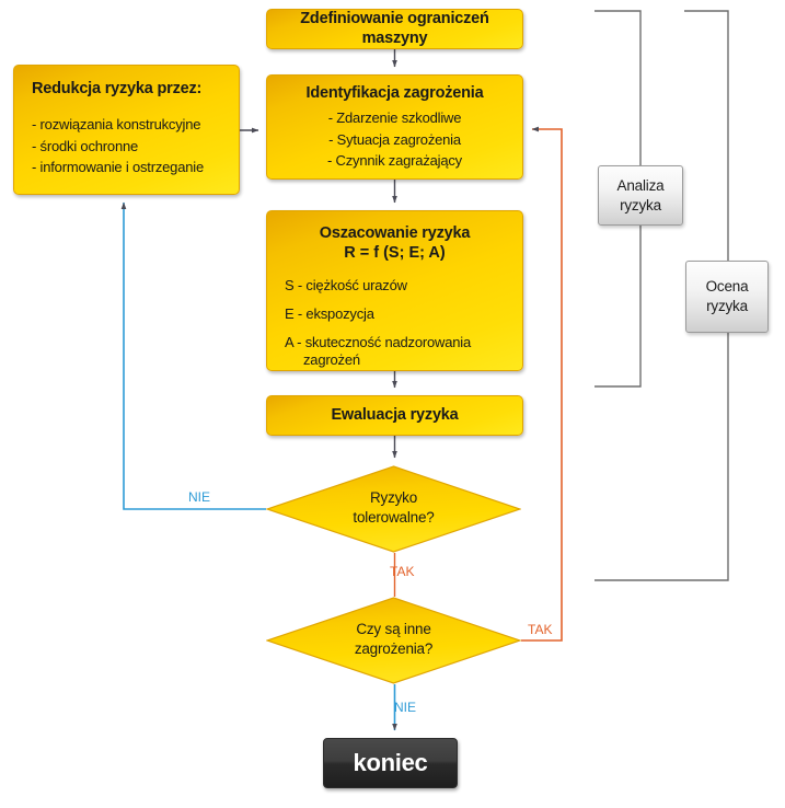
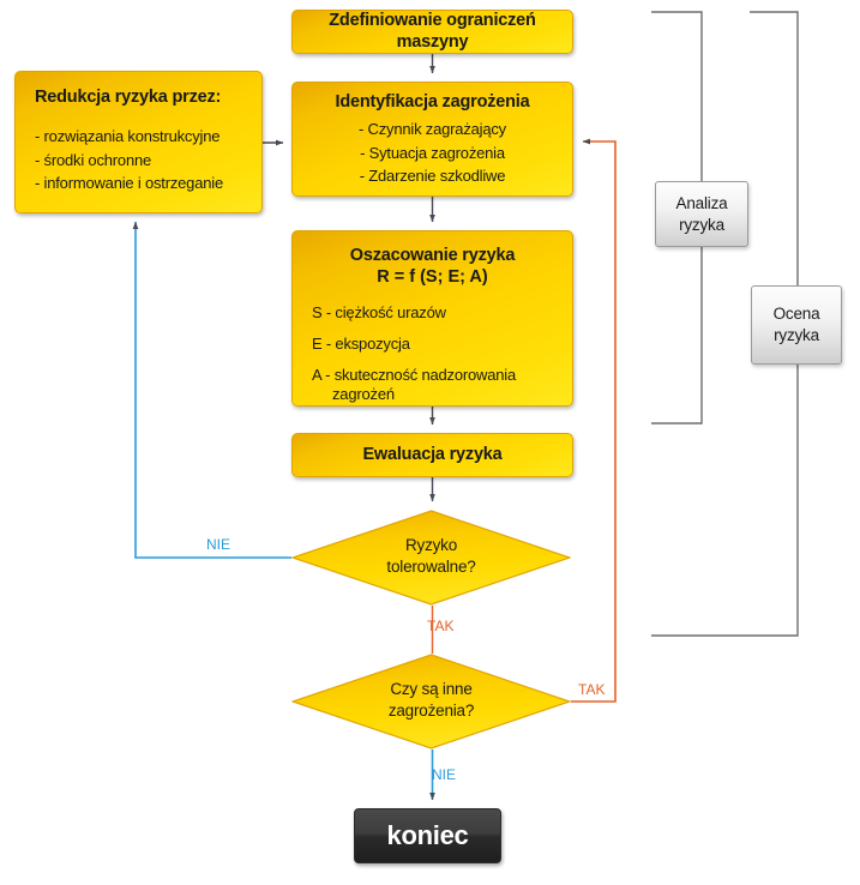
  Zdefiniowanie ograniczeń maszyny
  Identyfikacja zagrożenia
- - Zdarzenie szkodliwe
+ - Czynnik zagrażający
  - Sytuacja zagrożenia
- - Czynnik zagrażający
+ - Zdarzenie szkodliwe
  Redukcja ryzyka przez:
  - rozwiązania konstrukcyjne
  - środki ochronne
  - informowanie i ostrzeganie
  Oszacowanie ryzyka
  R = f (S; E; A)
  S - ciężkość urazów
  E - ekspozycja
  A - skuteczność nadzorowania
  zagrożeń
  Ewaluacja ryzyka
  Ryzyko
  tolerowalne?
  Czy są inne
  zagrożenia?
  koniec
  Analiza
  ryzyka
  Ocena
  ryzyka
  NIE
  TAK
  TAK
  NIE
